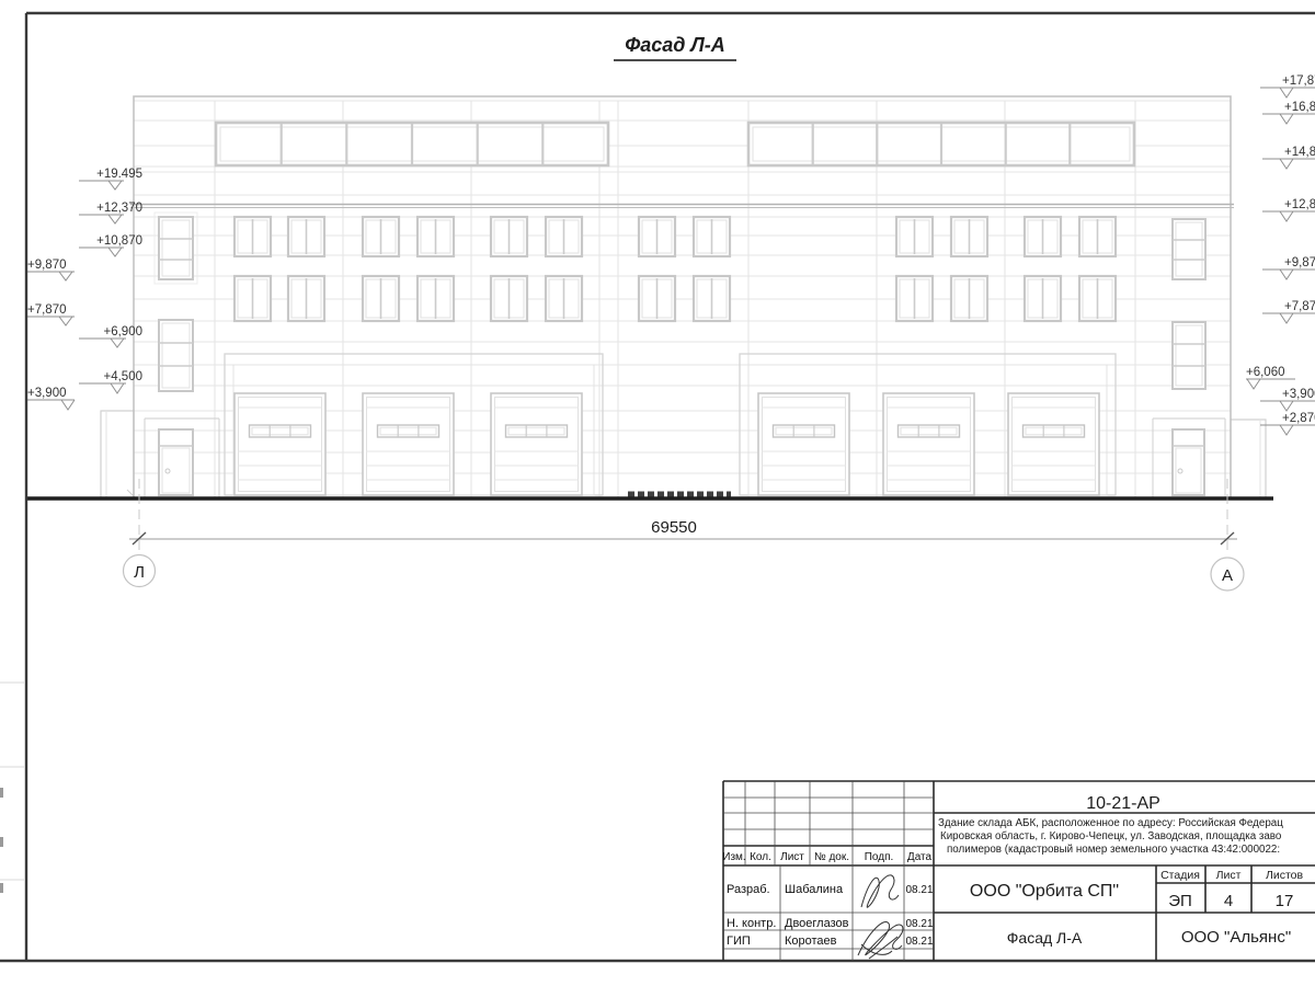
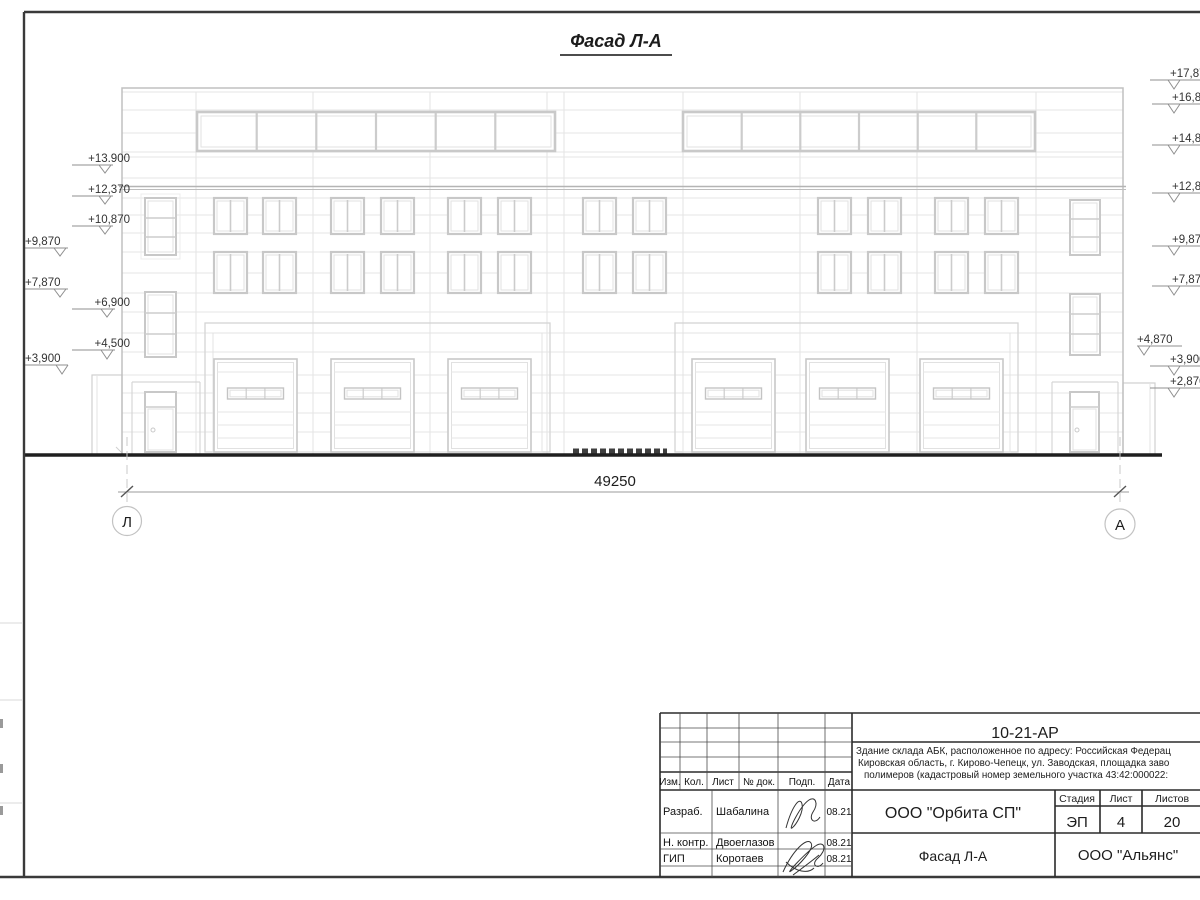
- +19.495
+ +13.900
  +12,370
  +10,870
  +9,870
  +7,870
  +6,900
  +4,500
  +3,900
  +17,8
  +16,8
  +14,8
  +12,8
  +9,87
  +7,87
- +6,060
+ +4,870
  +3,90
  +2,87
  Фасад Л-А
- 69550
+ 49250
  Л
  А
  Изм.
  Кол.
  Лист
  № док.
  Подп.
  Дата
  Разраб.
  Шабалина
  08.21
  Н. контр.
  Двоеглазов
  08.21
  ГИП
  Коротаев
  08.21
  10-21-АР
  Здание склада АБК, расположенное по адресу: Российская Федерац
  Кировская область, г. Кирово-Чепецк, ул. Заводская, площадка заво
  полимеров (кадастровый номер земельного участка 43:42:000022:
  ООО "Орбита СП"
  Стадия
  Лист
  Листов
  ЭП
  4
- 17
+ 20
  Фасад Л-А
  ООО "Альянс"
